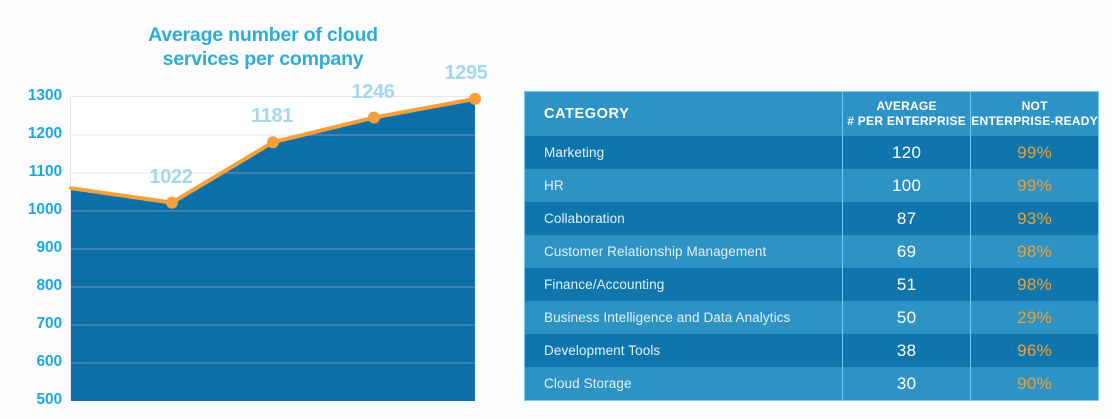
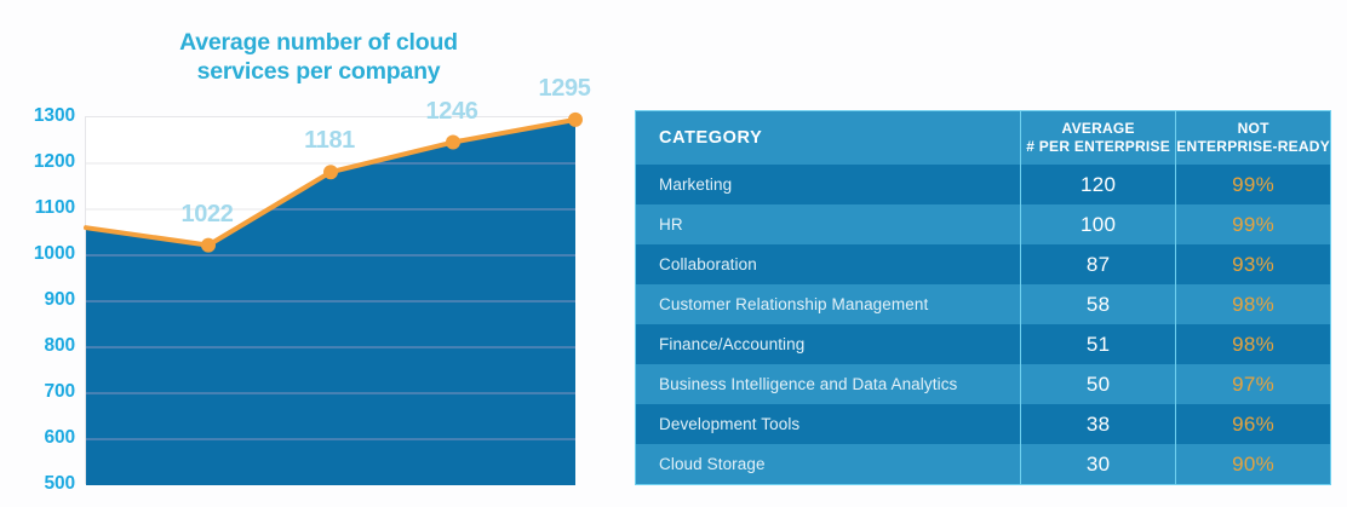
  Average number of cloud services per company
  1300
  1200
  1100
  1000
  900
  800
  700
  600
  500
  1022
  1181
  1246
  1295
  CATEGORY	AVERAGE # PER ENTERPRISE	NOT ENTERPRISE-READY
  Marketing	120	99%
  HR	100	99%
  Collaboration	87	93%
- Customer Relationship Management	69	98%
+ Customer Relationship Management	58	98%
  Finance/Accounting	51	98%
- Business Intelligence and Data Analytics	50	29%
+ Business Intelligence and Data Analytics	50	97%
  Development Tools	38	96%
  Cloud Storage	30	90%
